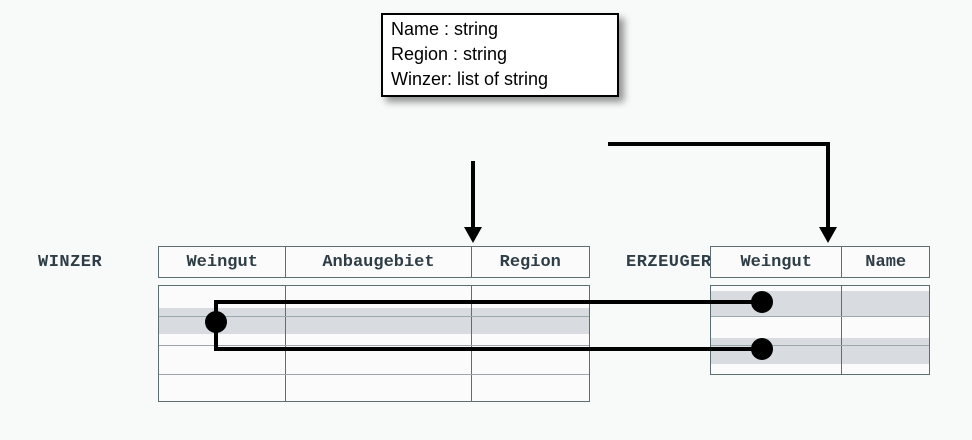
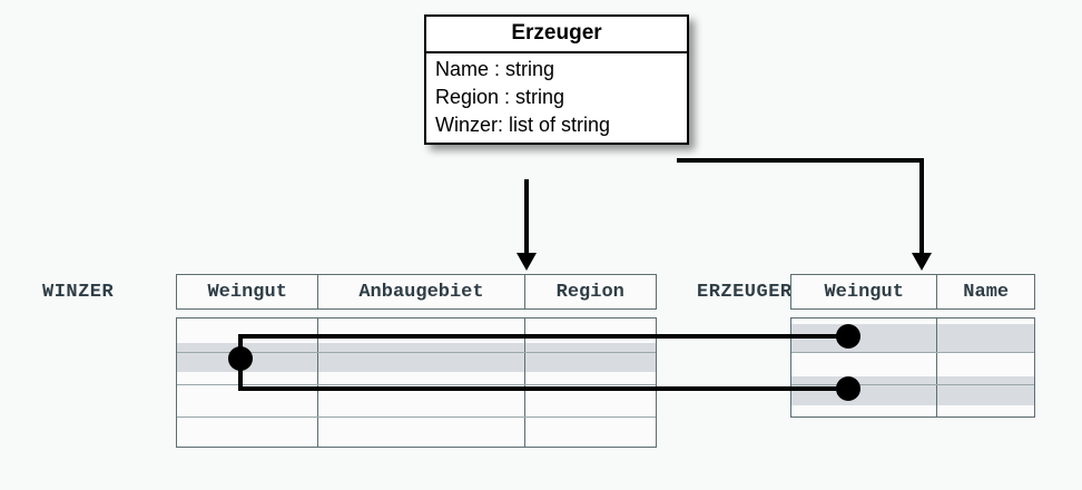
+ Erzeuger
  Name : string
  Region : string
  Winzer: list of string
  WINZER
  Weingut
  Anbaugebiet
  Region
  ERZEUGER
  Weingut
  Name
